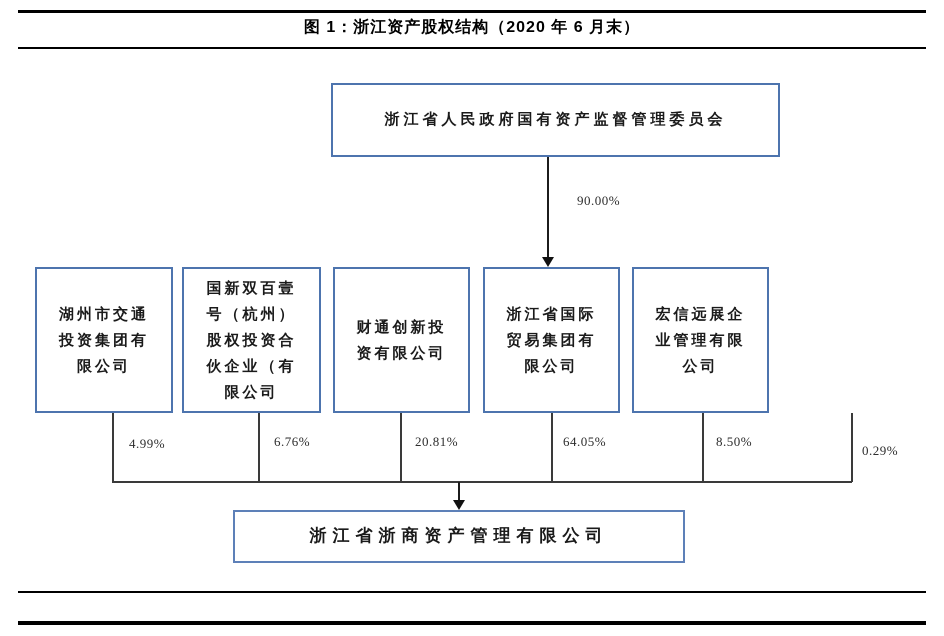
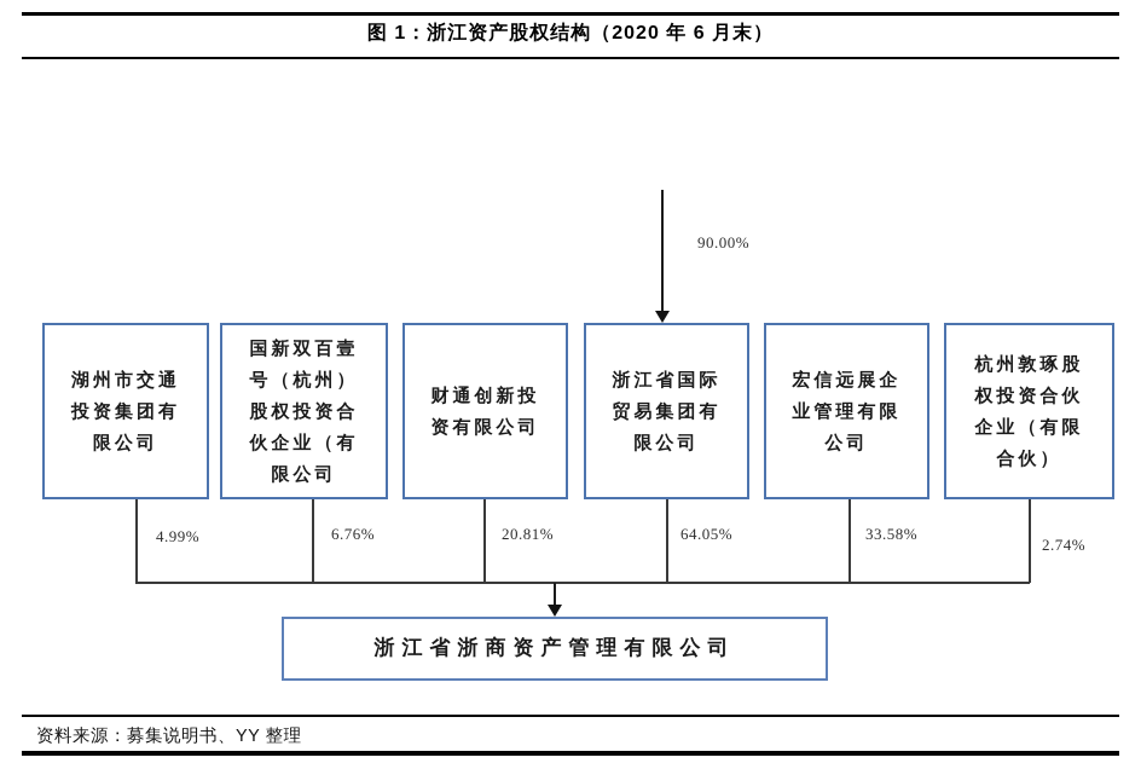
  图 1：浙江资产股权结构（2020 年 6 月末）
- 浙江省人民政府国有资产监督管理委员会
  90.00%
  湖州市交通
  投资集团有
  限公司
  国新双百壹
  号（杭州）
  股权投资合
  伙企业（有
  限公司
  财通创新投
  资有限公司
  浙江省国际
  贸易集团有
  限公司
  宏信远展企
  业管理有限
  公司
+ 杭州敦琢股
+ 权投资合伙
+ 企业（有限
+ 合伙）
  4.99%
  6.76%
  20.81%
  64.05%
- 8.50%
+ 33.58%
- 0.29%
+ 2.74%
  浙江省浙商资产管理有限公司
+ 资料来源：募集说明书、YY 整理
